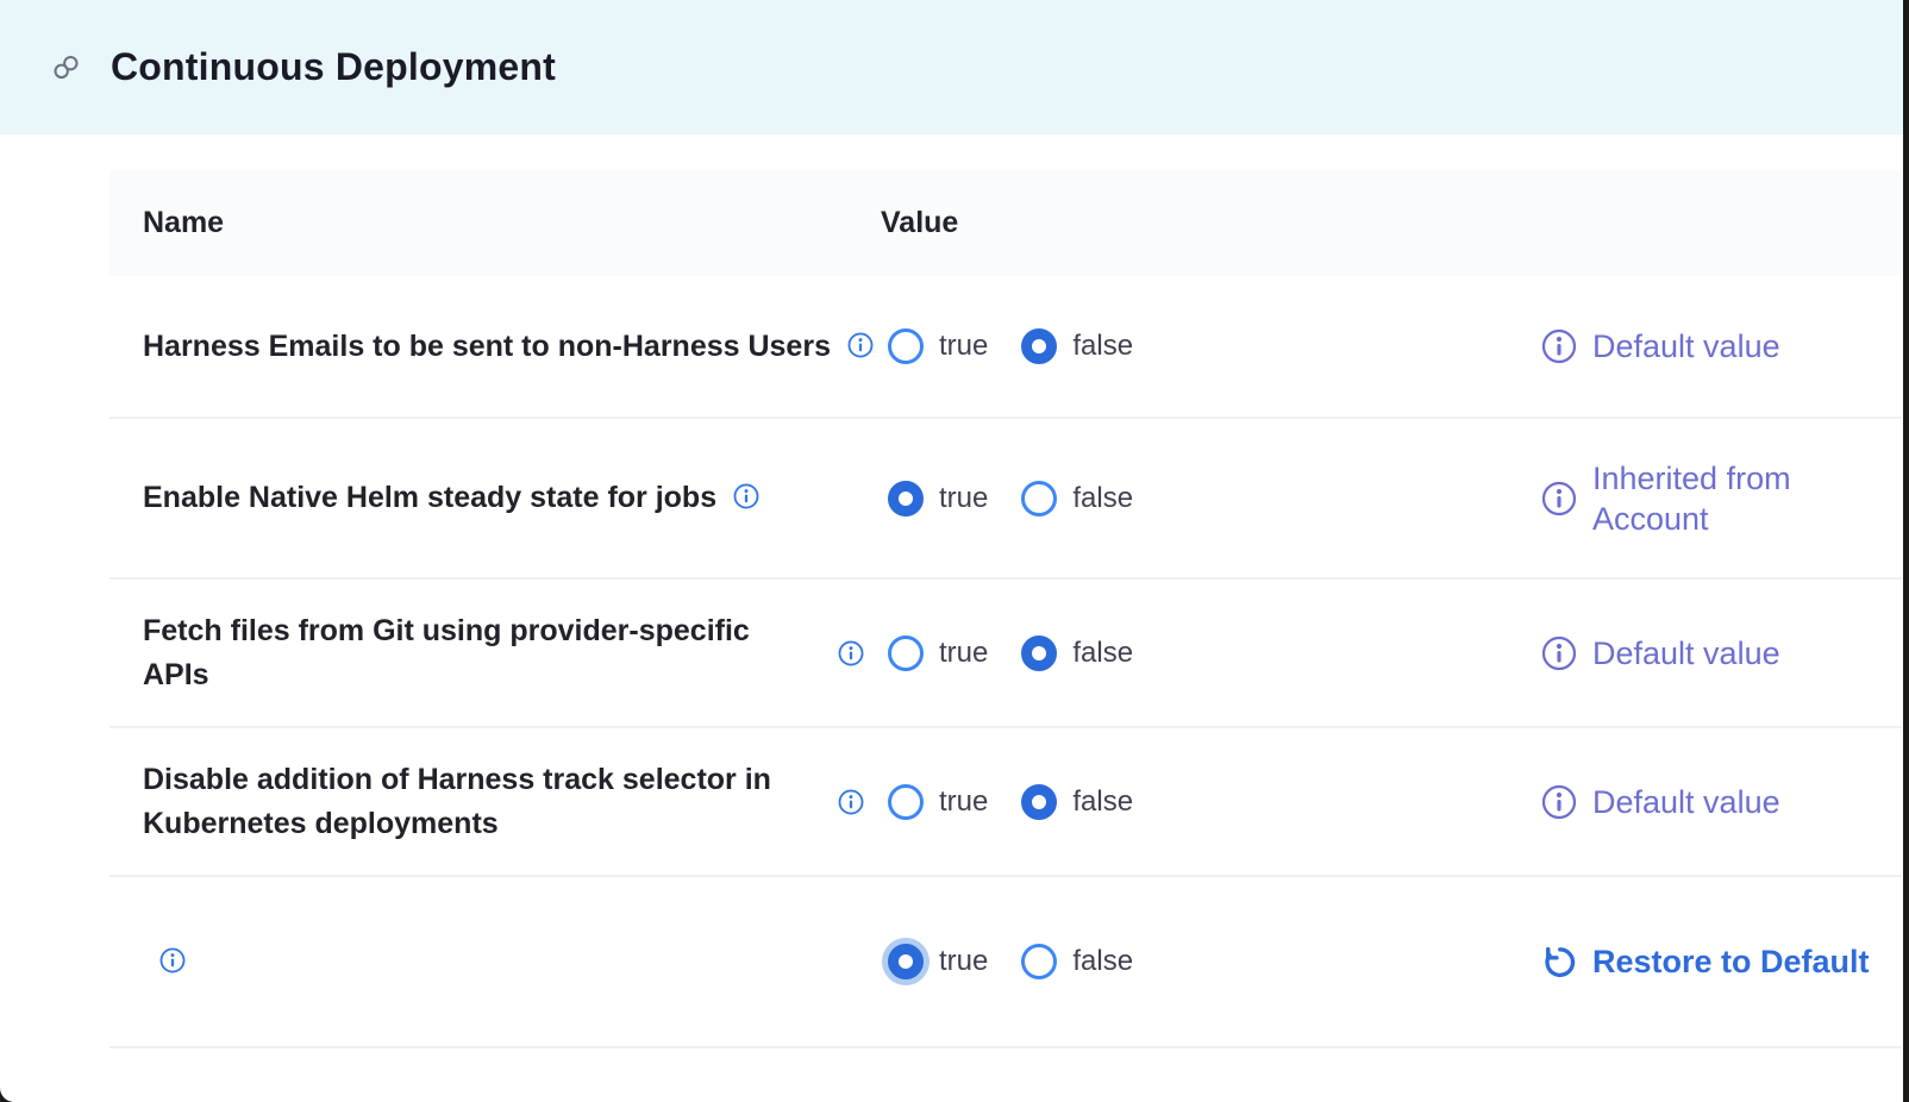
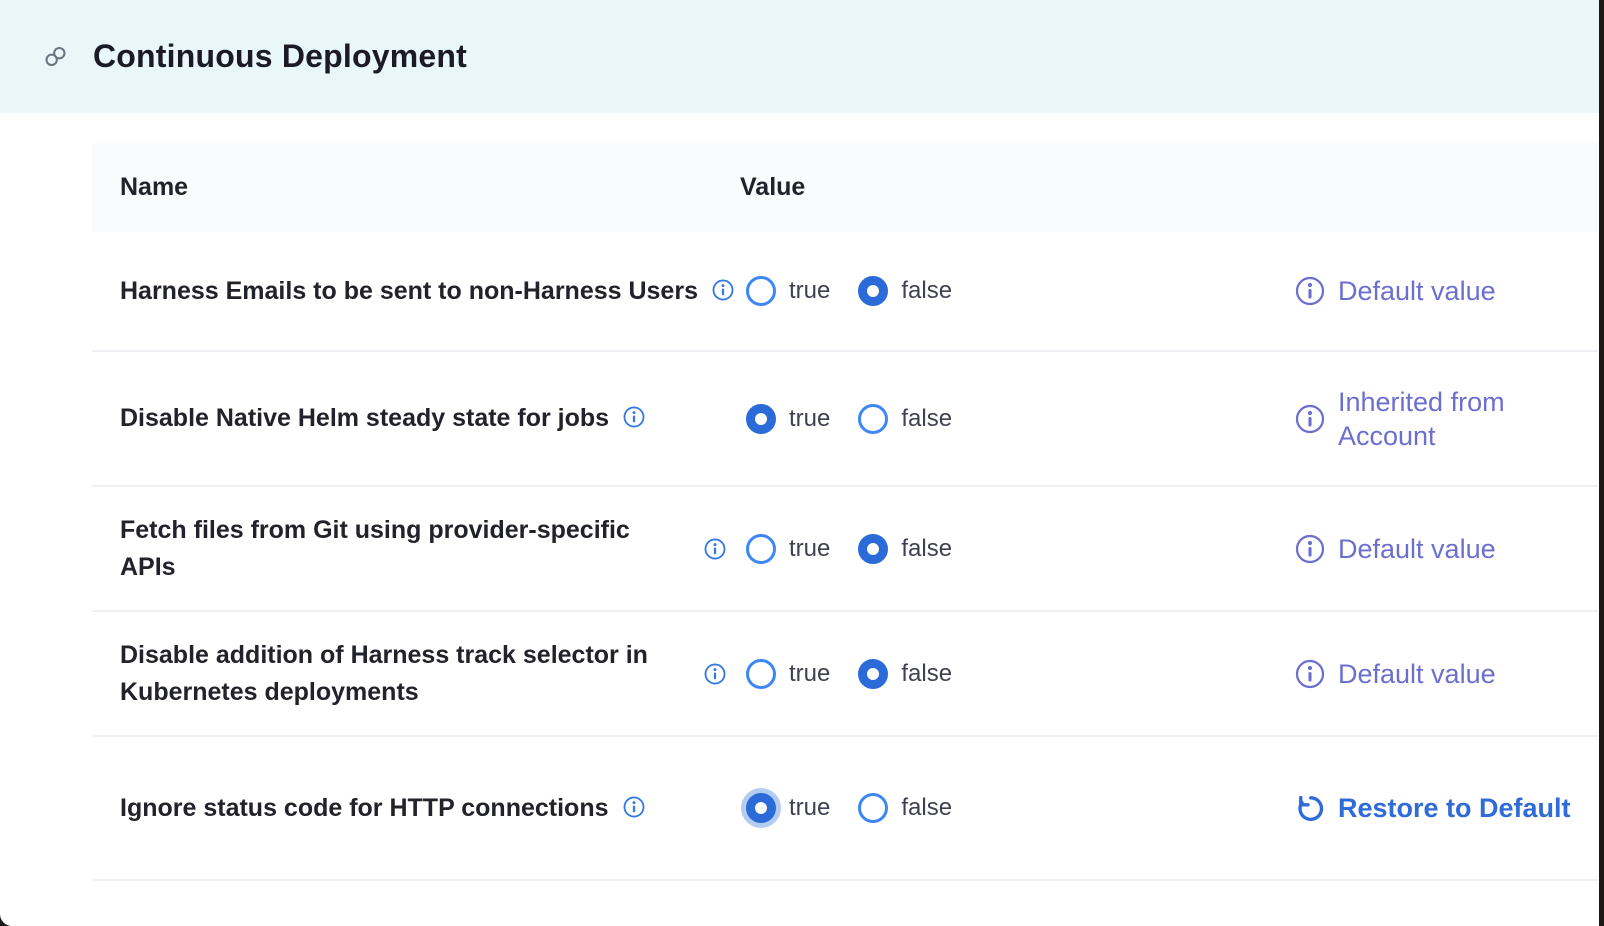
  Continuous Deployment
  Name
  Value
  Harness Emails to be sent to non-Harness Users
  true
  false
  Default value
- Enable Native Helm steady state for jobs
+ Disable Native Helm steady state for jobs
  true
  false
  Inherited from Account
  Fetch files from Git using provider-specific APIs
  true
  false
  Default value
  Disable addition of Harness track selector in Kubernetes deployments
  true
  false
  Default value
+ Ignore status code for HTTP connections
  true
  false
  Restore to Default
